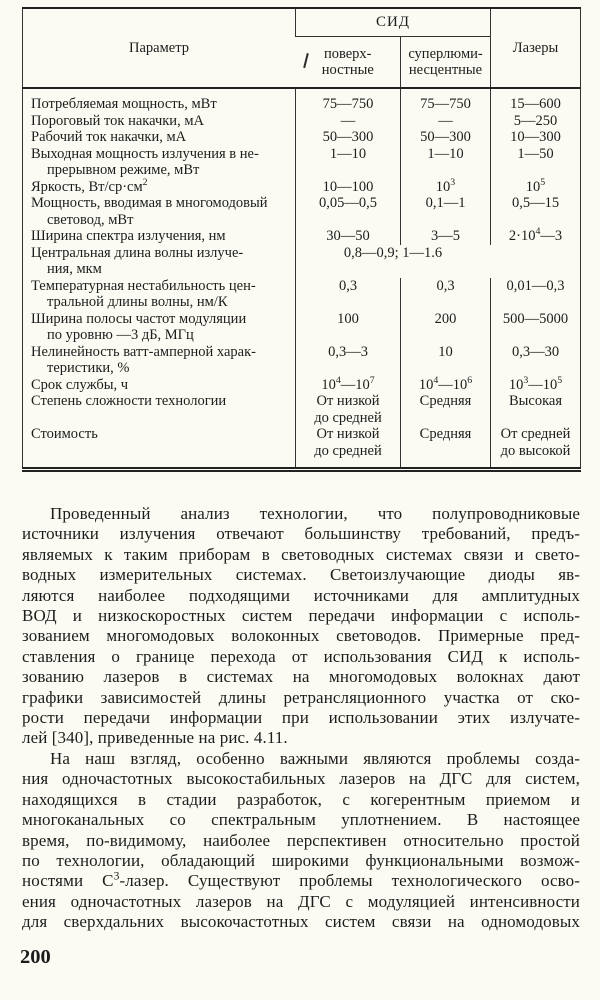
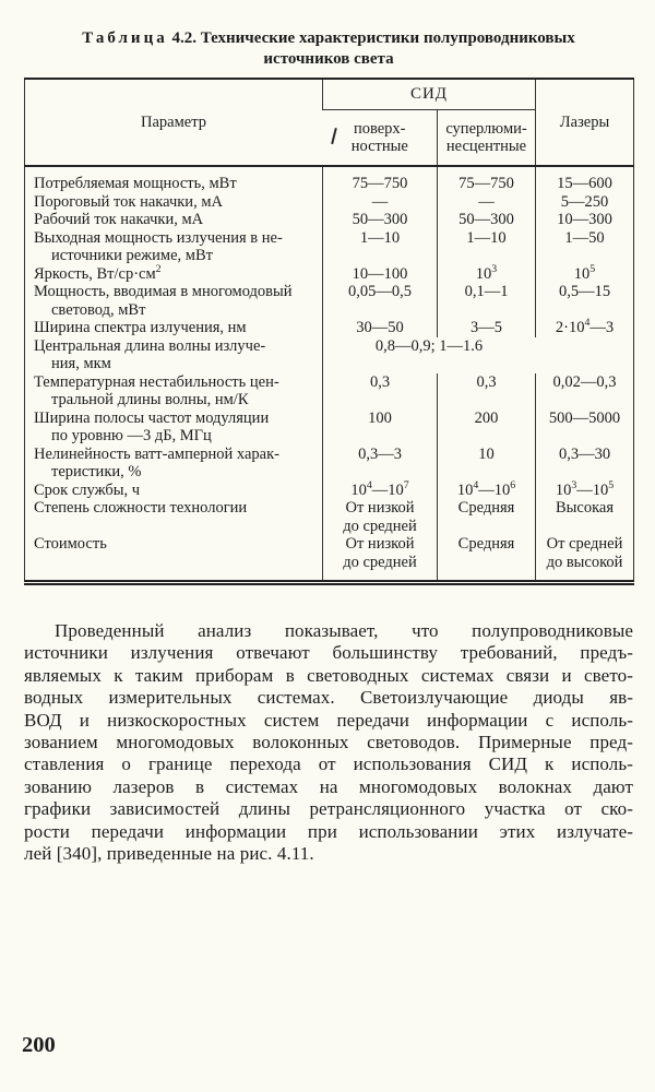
+ Таблица 4.2. Технические характеристики полупроводниковых
+ источников света
  Параметр	СИД	Лазеры
  поверх- ностные	суперлюми- несцентные
  Потребляемая мощность, мВт	75—750	75—750	15—600
  Пороговый ток накачки, мА	—	—	5—250
  Рабочий ток накачки, мА	50—300	50—300	10—300
- Выходная мощность излучения в не- прерывном режиме, мВт	1—10	1—10	1—50
+ Выходная мощность излучения в не- источники режиме, мВт	1—10	1—10	1—50
  Яркость, Вт/ср·см2	10—100	103	105
  Мощность, вводимая в многомодовый световод, мВт	0,05—0,5	0,1—1	0,5—15
  Ширина спектра излучения, нм	30—50	3—5	2·104—3
  Центральная длина волны излуче- ния, мкм	0,8—0,9; 1—1.6
- Температурная нестабильность цен- тральной длины волны, нм/К	0,3	0,3	0,01—0,3
+ Температурная нестабильность цен- тральной длины волны, нм/К	0,3	0,3	0,02—0,3
  Ширина полосы частот модуляции по уровню —3 дБ, МГц	100	200	500—5000
  Нелинейность ватт-амперной харак- теристики, %	0,3—3	10	0,3—30
  Срок службы, ч	104—107	104—106	103—105
  Степень сложности технологии	От низкой до средней	Средняя	Высокая
  Стоимость	От низкой до средней	Средняя	От средней до высокой
- Проведенный анализ технологии, что полупроводниковые
+ Проведенный анализ показывает, что полупроводниковые
  источники излучения отвечают большинству требований, предъ-
  являемых к таким приборам в световодных системах связи и свето-
  водных измерительных системах. Светоизлучающие диоды яв-
- ляются наиболее подходящими источниками для амплитудных
  ВОД и низкоскоростных систем передачи информации с исполь-
  зованием многомодовых волоконных световодов. Примерные пред-
  ставления о границе перехода от использования СИД к исполь-
  зованию лазеров в системах на многомодовых волокнах дают
  графики зависимостей длины ретрансляционного участка от ско-
  рости передачи информации при использовании этих излучате-
  лей [340], приведенные на рис. 4.11.
- На наш взгляд, особенно важными являются проблемы созда-
- ния одночастотных высокостабильных лазеров на ДГС для систем,
- находящихся в стадии разработок, с когерентным приемом и
- многоканальных со спектральным уплотнением. В настоящее
- время, по-видимому, наиболее перспективен относительно простой
- по технологии, обладающий широкими функциональными возмож-
- ностями С3-лазер. Существуют проблемы технологического осво-
- ения одночастотных лазеров на ДГС с модуляцией интенсивности
- для сверхдальних высокочастотных систем связи на одномодовых
  200
